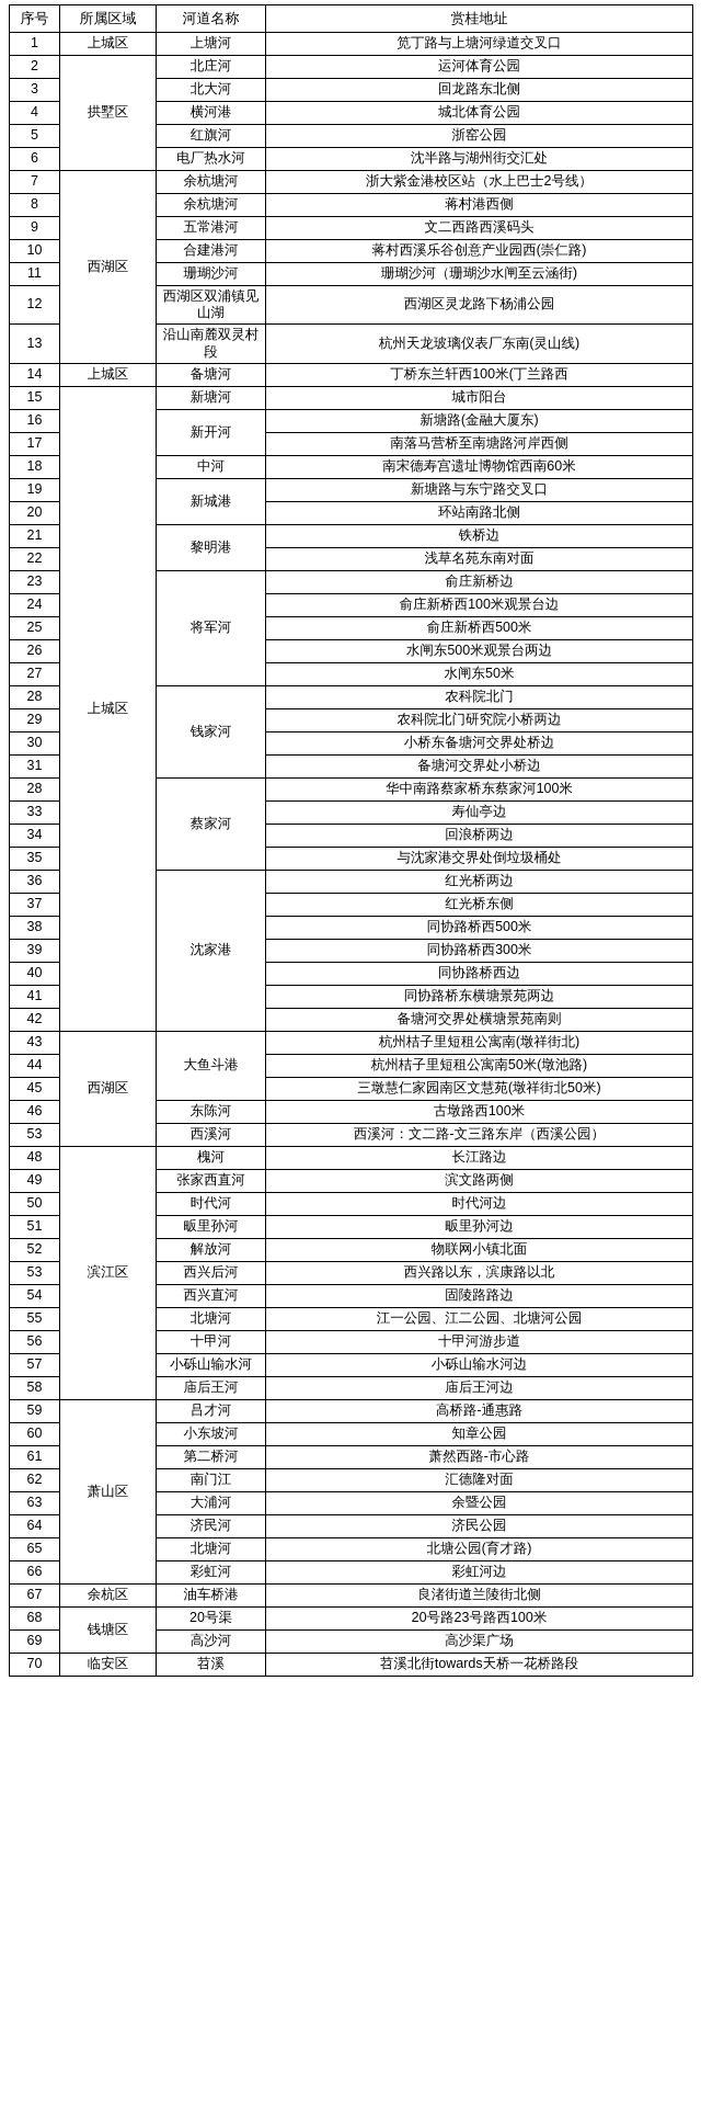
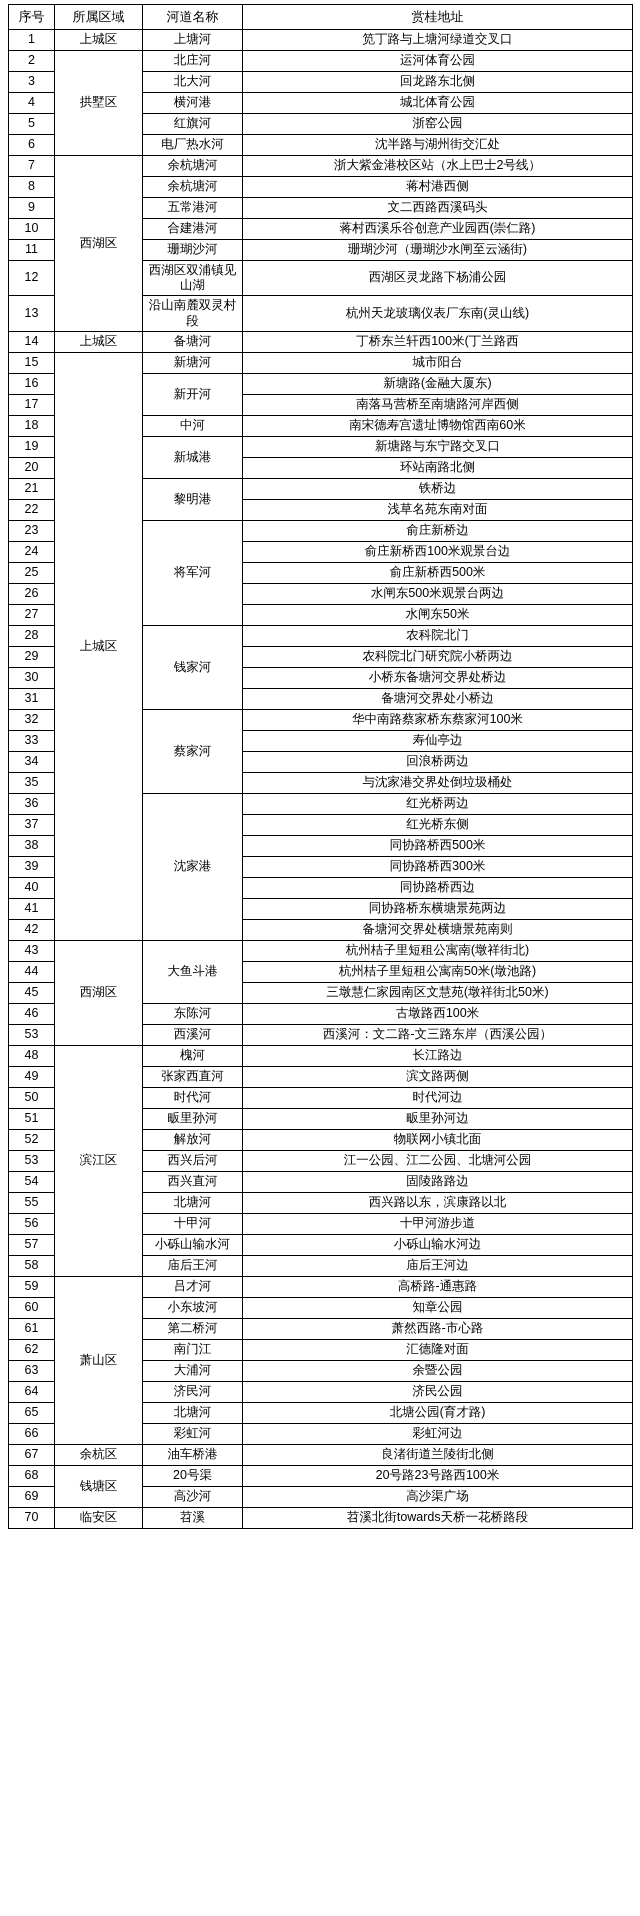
  序号	所属区域	河道名称	赏桂地址
  1	上城区	上塘河	笕丁路与上塘河绿道交叉口
  2	拱墅区	北庄河	运河体育公园
  3	北大河	回龙路东北侧
  4	横河港	城北体育公园
  5	红旗河	浙窑公园
  6	电厂热水河	沈半路与湖州街交汇处
  7	西湖区	余杭塘河	浙大紫金港校区站（水上巴士2号线）
  8	余杭塘河	蒋村港西侧
  9	五常港河	文二西路西溪码头
  10	合建港河	蒋村西溪乐谷创意产业园西(崇仁路)
  11	珊瑚沙河	珊瑚沙河（珊瑚沙水闸至云涵街)
  12	西湖区双浦镇见山湖	西湖区灵龙路下杨浦公园
  13	沿山南麓双灵村段	杭州天龙玻璃仪表厂东南(灵山线)
  14	上城区	备塘河	丁桥东兰轩西100米(丁兰路西
  15	上城区	新塘河	城市阳台
  16	新开河	新塘路(金融大厦东)
  17	南落马营桥至南塘路河岸西侧
  18	中河	南宋德寿宫遗址博物馆西南60米
  19	新城港	新塘路与东宁路交叉口
  20	环站南路北侧
  21	黎明港	铁桥边
  22	浅草名苑东南对面
  23	将军河	俞庄新桥边
  24	俞庄新桥西100米观景台边
  25	俞庄新桥西500米
  26	水闸东500米观景台两边
  27	水闸东50米
  28	钱家河	农科院北门
  29	农科院北门研究院小桥两边
  30	小桥东备塘河交界处桥边
  31	备塘河交界处小桥边
- 28	蔡家河	华中南路蔡家桥东蔡家河100米
+ 32	蔡家河	华中南路蔡家桥东蔡家河100米
  33	寿仙亭边
  34	回浪桥两边
  35	与沈家港交界处倒垃圾桶处
  36	沈家港	红光桥两边
  37	红光桥东侧
  38	同协路桥西500米
  39	同协路桥西300米
  40	同协路桥西边
  41	同协路桥东横塘景苑两边
  42	备塘河交界处横塘景苑南则
  43	西湖区	大鱼斗港	杭州桔子里短租公寓南(墩祥街北)
  44	杭州桔子里短租公寓南50米(墩池路)
  45	三墩慧仁家园南区文慧苑(墩祥街北50米)
  46	东陈河	古墩路西100米
  53	西溪河	西溪河：文二路-文三路东岸（西溪公园）
  48	滨江区	槐河	长江路边
  49	张家西直河	滨文路两侧
  50	时代河	时代河边
  51	畈里孙河	畈里孙河边
  52	解放河	物联网小镇北面
- 53	西兴后河	西兴路以东，滨康路以北
+ 53	西兴后河	江一公园、江二公园、北塘河公园
  54	西兴直河	固陵路路边
- 55	北塘河	江一公园、江二公园、北塘河公园
+ 55	北塘河	西兴路以东，滨康路以北
  56	十甲河	十甲河游步道
  57	小砾山输水河	小砾山输水河边
  58	庙后王河	庙后王河边
  59	萧山区	吕才河	高桥路-通惠路
  60	小东坡河	知章公园
  61	第二桥河	萧然西路-市心路
  62	南门江	汇德隆对面
  63	大浦河	余暨公园
  64	济民河	济民公园
  65	北塘河	北塘公园(育才路)
  66	彩虹河	彩虹河边
  67	余杭区	油车桥港	良渚街道兰陵街北侧
  68	钱塘区	20号渠	20号路23号路西100米
  69	高沙河	高沙渠广场
  70	临安区	苕溪	苕溪北街towards天桥一花桥路段
